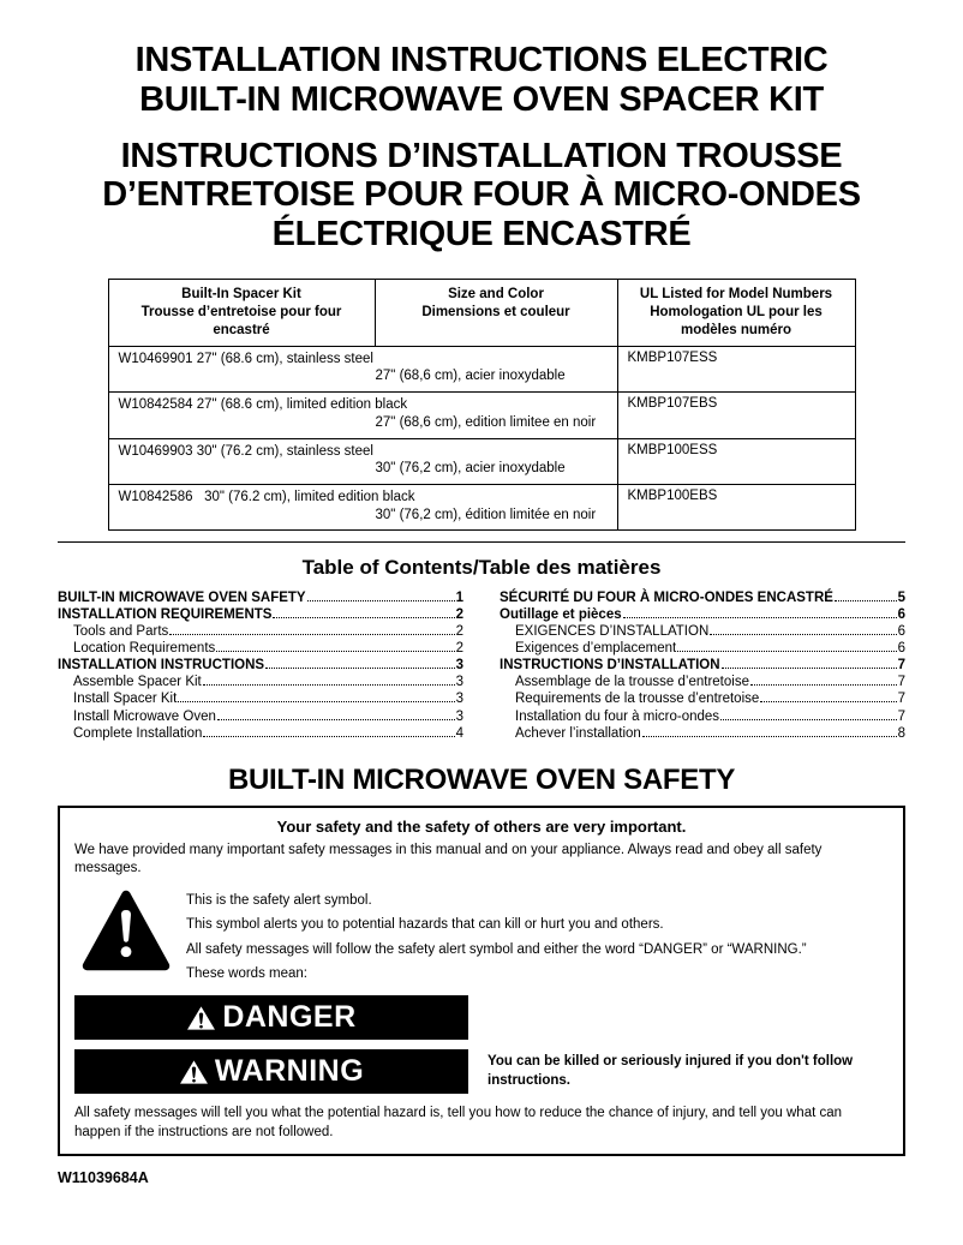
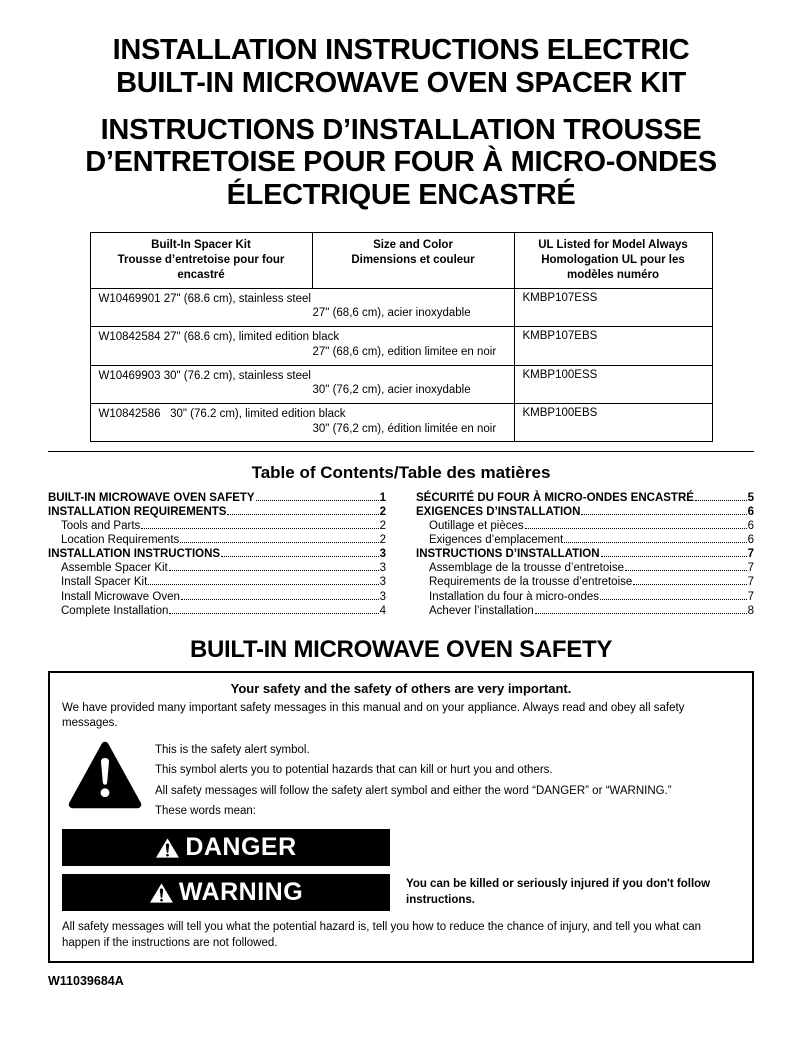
  INSTALLATION INSTRUCTIONS ELECTRIC
  BUILT-IN MICROWAVE OVEN SPACER KIT
  INSTRUCTIONS D’INSTALLATION TROUSSE
  D’ENTRETOISE POUR FOUR À MICRO-ONDES
  ÉLECTRIQUE ENCASTRÉ
- Built-In Spacer Kit Trousse d’entretoise pour four encastré	Size and Color Dimensions et couleur	UL Listed for Model Numbers Homologation UL pour les modèles numéro
+ Built-In Spacer Kit Trousse d’entretoise pour four encastré	Size and Color Dimensions et couleur	UL Listed for Model Always Homologation UL pour les modèles numéro
  W10469901 27" (68.6 cm), stainless steel 27" (68,6 cm), acier inoxydable	KMBP107ESS
  W10842584 27" (68.6 cm), limited edition black 27" (68,6 cm), edition limitee en noir	KMBP107EBS
  W10469903 30" (76.2 cm), stainless steel 30" (76,2 cm), acier inoxydable	KMBP100ESS
  W10842586 30" (76.2 cm), limited edition black 30" (76,2 cm), édition limitée en noir	KMBP100EBS
  Table of Contents/Table des matières
  BUILT-IN MICROWAVE OVEN SAFETY
  1
  INSTALLATION REQUIREMENTS
  2
  Tools and Parts
  2
  Location Requirements
  2
  INSTALLATION INSTRUCTIONS
  3
  Assemble Spacer Kit
  3
  Install Spacer Kit
  3
  Install Microwave Oven
  3
  Complete Installation
  4
  SÉCURITÉ DU FOUR À MICRO-ONDES ENCASTRÉ
  5
- Outillage et pièces
+ EXIGENCES D’INSTALLATION
  6
- EXIGENCES D’INSTALLATION
+ Outillage et pièces
  6
  Exigences d’emplacement
  6
  INSTRUCTIONS D’INSTALLATION
  7
  Assemblage de la trousse d’entretoise
  7
  Requirements de la trousse d’entretoise
  7
  Installation du four à micro-ondes
  7
  Achever l’installation
  8
  BUILT-IN MICROWAVE OVEN SAFETY
  Your safety and the safety of others are very important.
  We have provided many important safety messages in this manual and on your appliance. Always read and obey all safety messages.
  This is the safety alert symbol.
  This symbol alerts you to potential hazards that can kill or hurt you and others.
  All safety messages will follow the safety alert symbol and either the word “DANGER” or “WARNING.”
  These words mean:
  DANGER
  WARNING
  You can be killed or seriously injured if you don't follow instructions.
  All safety messages will tell you what the potential hazard is, tell you how to reduce the chance of injury, and tell you what can happen if the instructions are not followed.
  W11039684A
